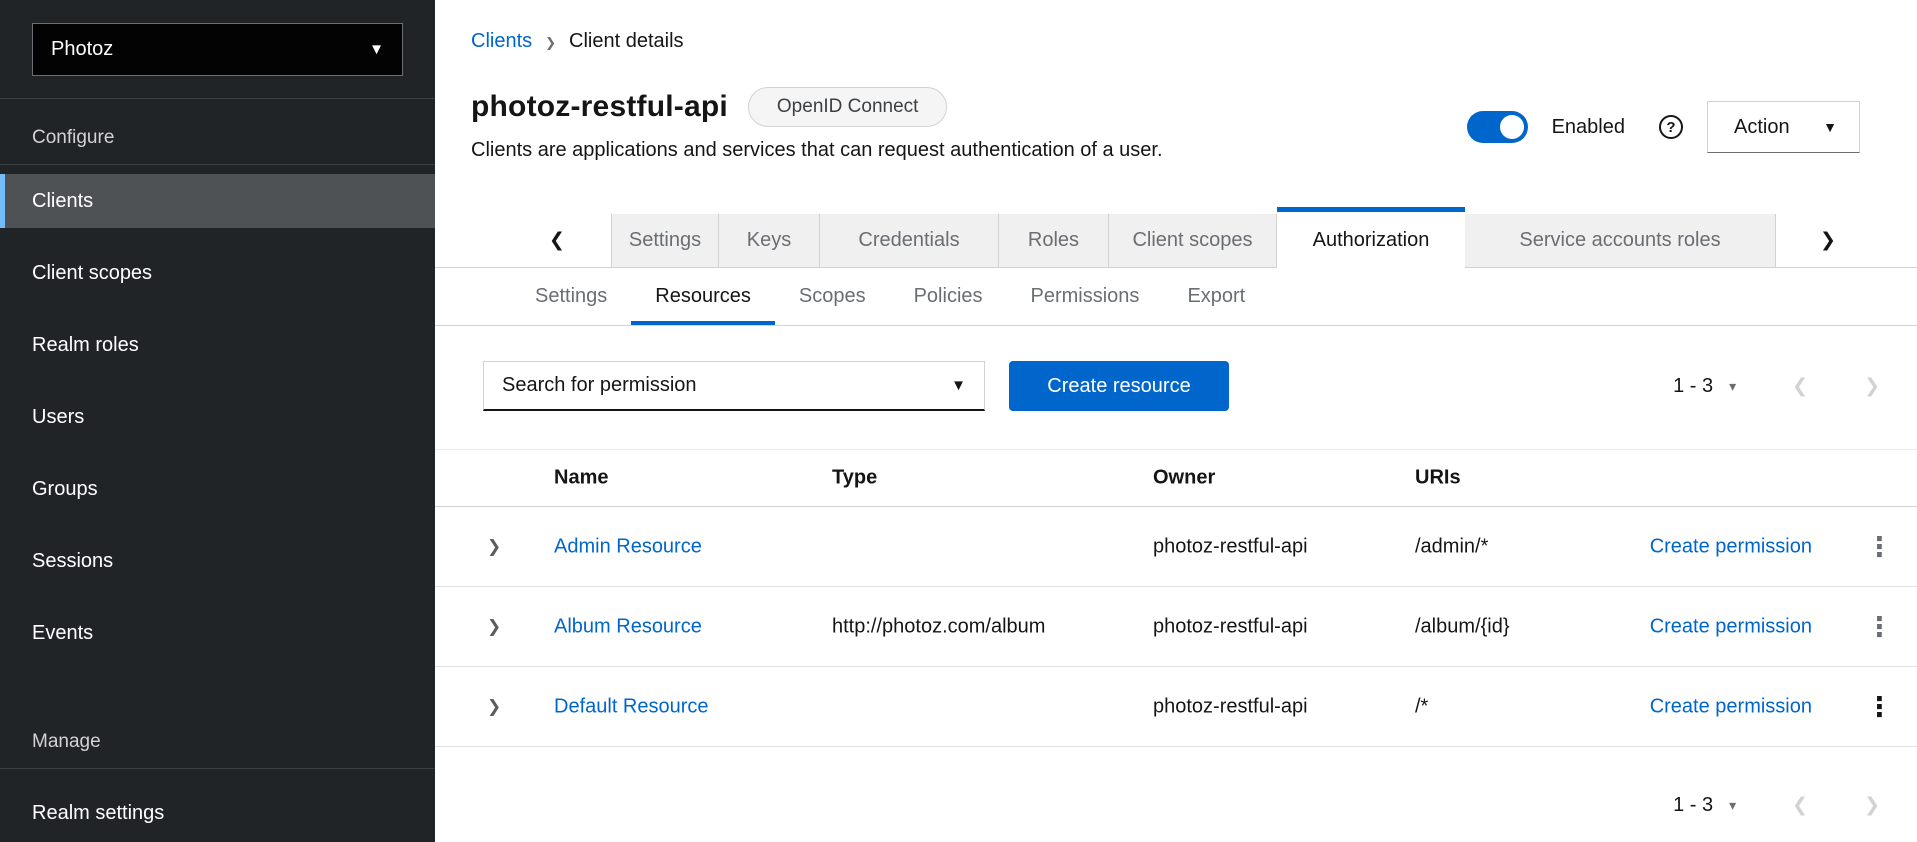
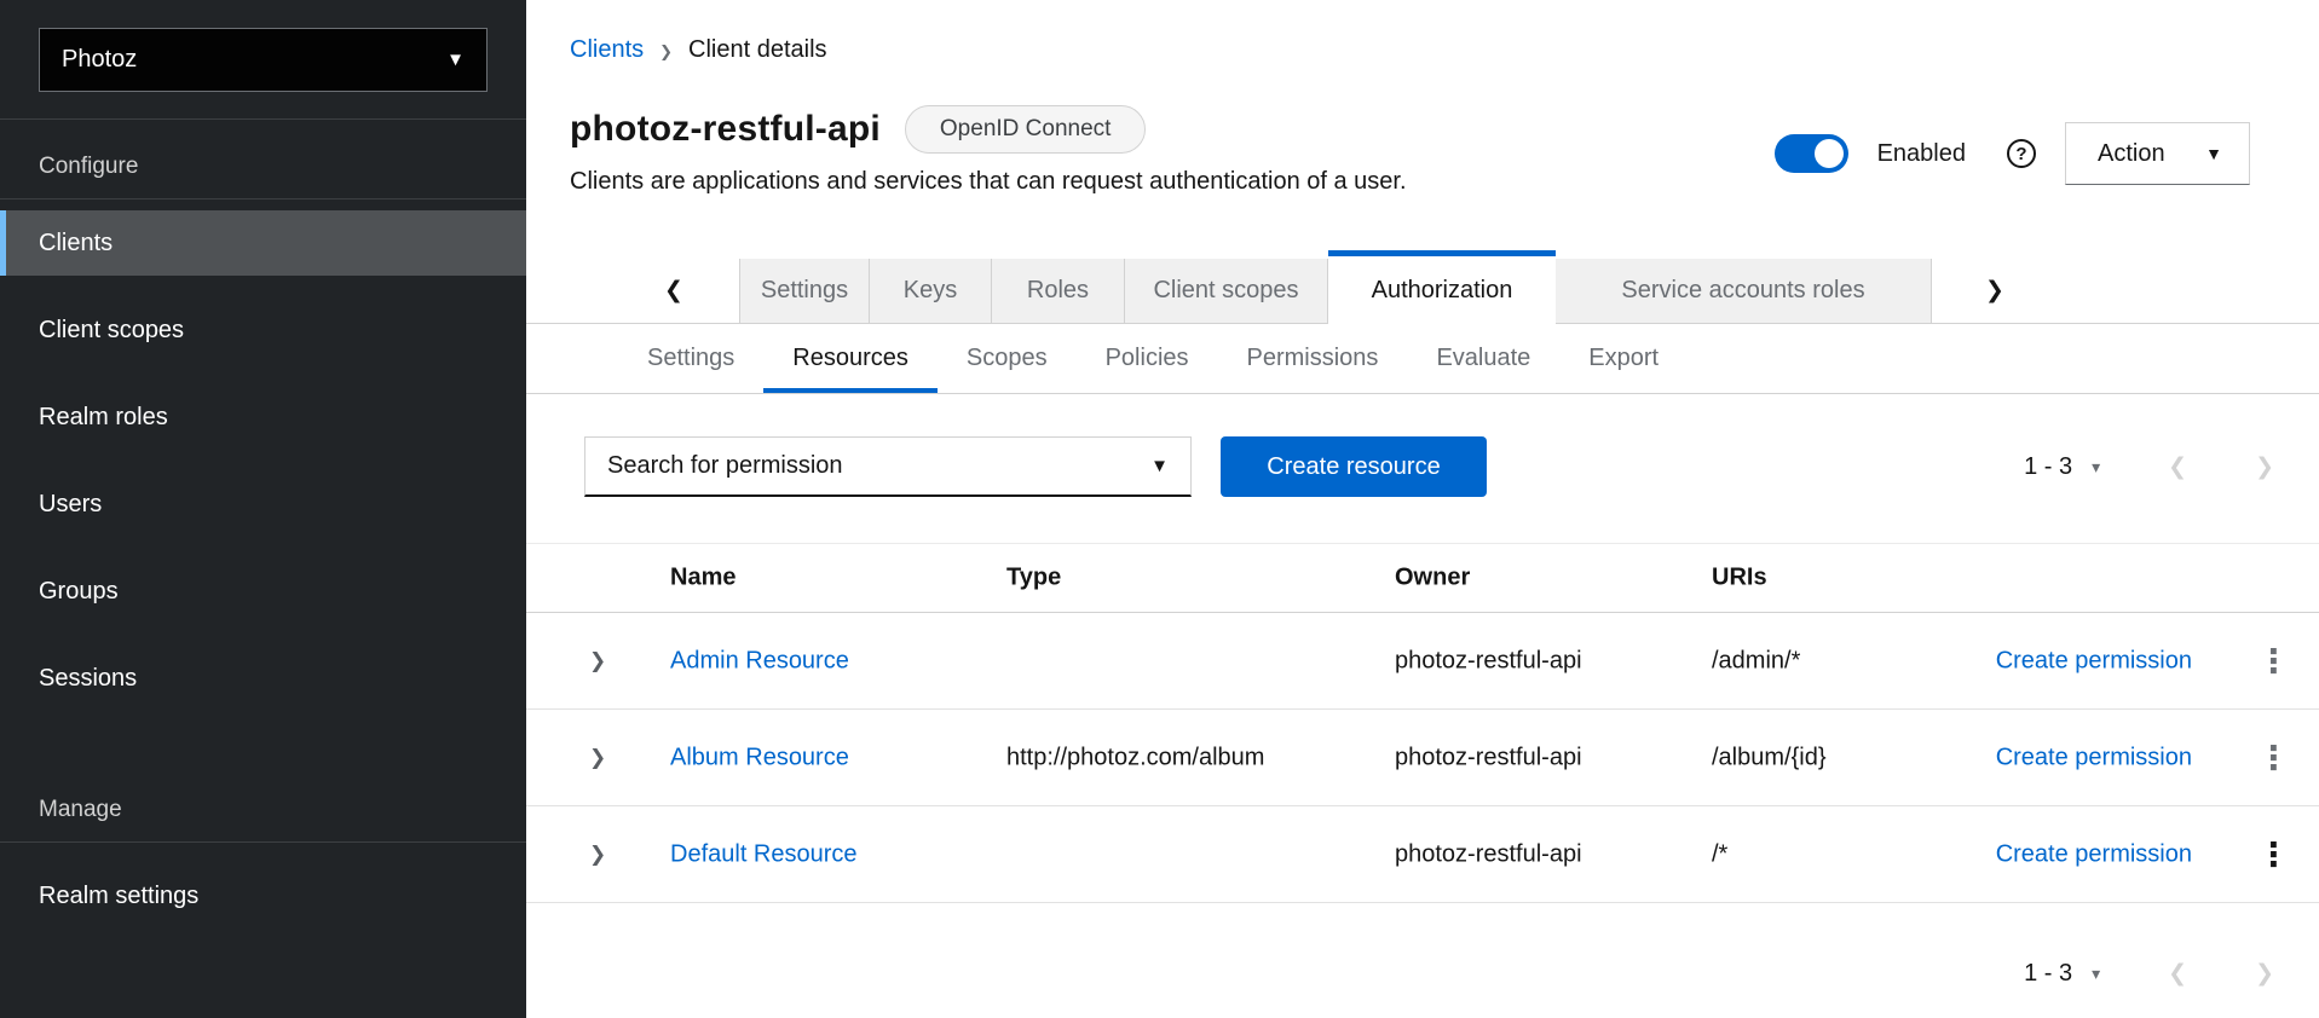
  Photoz
  ▼
  Configure
  Clients
  Client scopes
  Realm roles
  Users
  Groups
  Sessions
- Events
  Manage
  Realm settings
  Clients
  ❯
  Client details
  photoz-restful-api
  OpenID Connect
  Clients are applications and services that can request authentication of a user.
  Enabled
  ?
  Action
  ▼
  ❮
  Settings
  Keys
- Credentials
  Roles
  Client scopes
  Authorization
  Service accounts roles
  ❯
  Settings
  Resources
  Scopes
  Policies
  Permissions
+ Evaluate
  Export
  Search for permission
  ▼
  Create resource
  1 - 3
  ▾
  ❮
  ❯
  Name
  Type
  Owner
  URIs
  ❯
  Admin Resource
  photoz-restful-api
  /admin/*
  Create permission
  ⋮
  ❯
  Album Resource
  http://photoz.com/album
  photoz-restful-api
  /album/{id}
  Create permission
  ⋮
  ❯
  Default Resource
  photoz-restful-api
  /*
  Create permission
  ⋮
  1 - 3
  ▾
  ❮
  ❯
